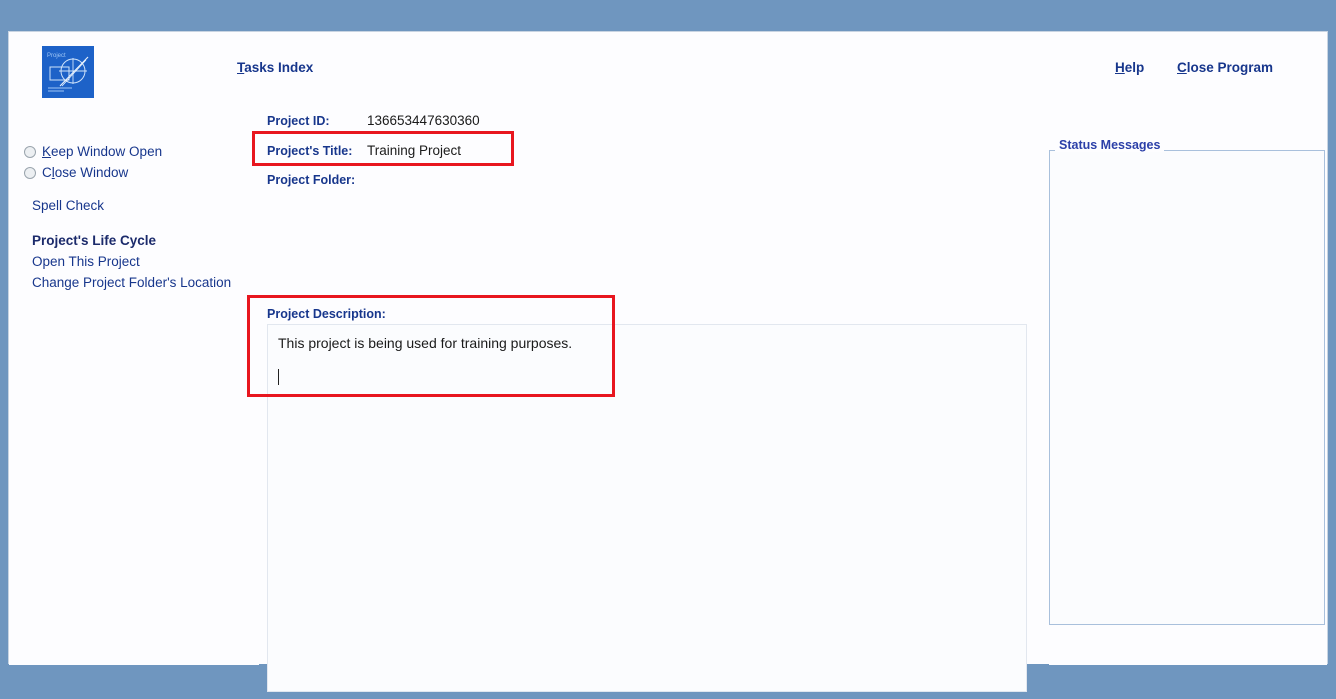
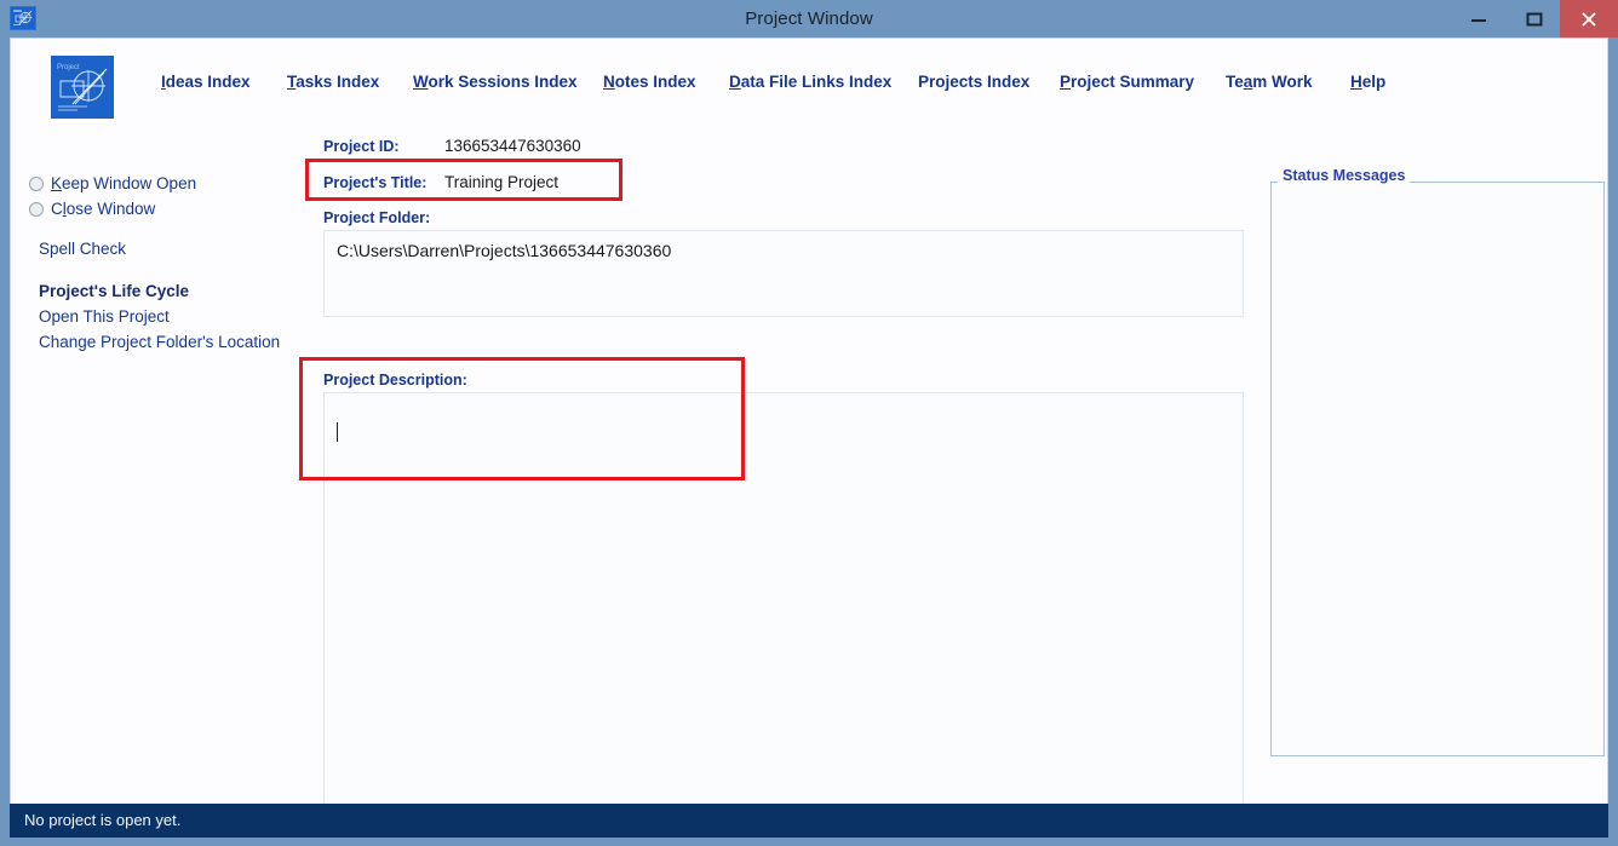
+ Project Window
+ Ideas Index
  Tasks Index
+ Work Sessions Index
+ Notes Index
+ Data File Links Index
+ Projects Index
+ Project Summary
+ Team Work
  Help
- Close Program
  Keep Window Open
  Close Window
  Spell Check
  Project's Life Cycle
  Open This Project
  Change Project Folder's Location
  Project ID:
  136653447630360
  Project's Title:
  Training Project
  Project Folder:
+ C:\Users\Darren\Projects\136653447630360
  Project Description:
- This project is being used for training purposes.
  Status Messages
+ No project is open yet.
